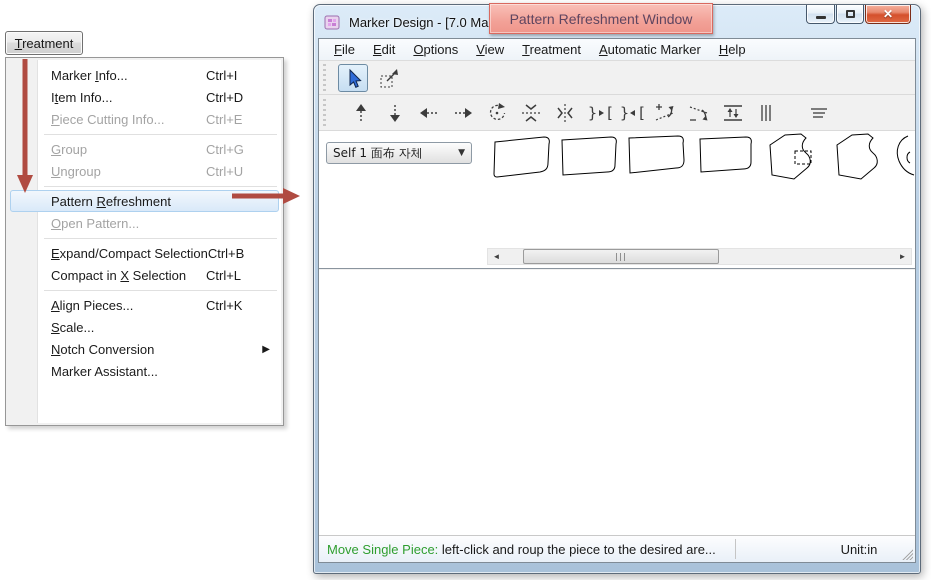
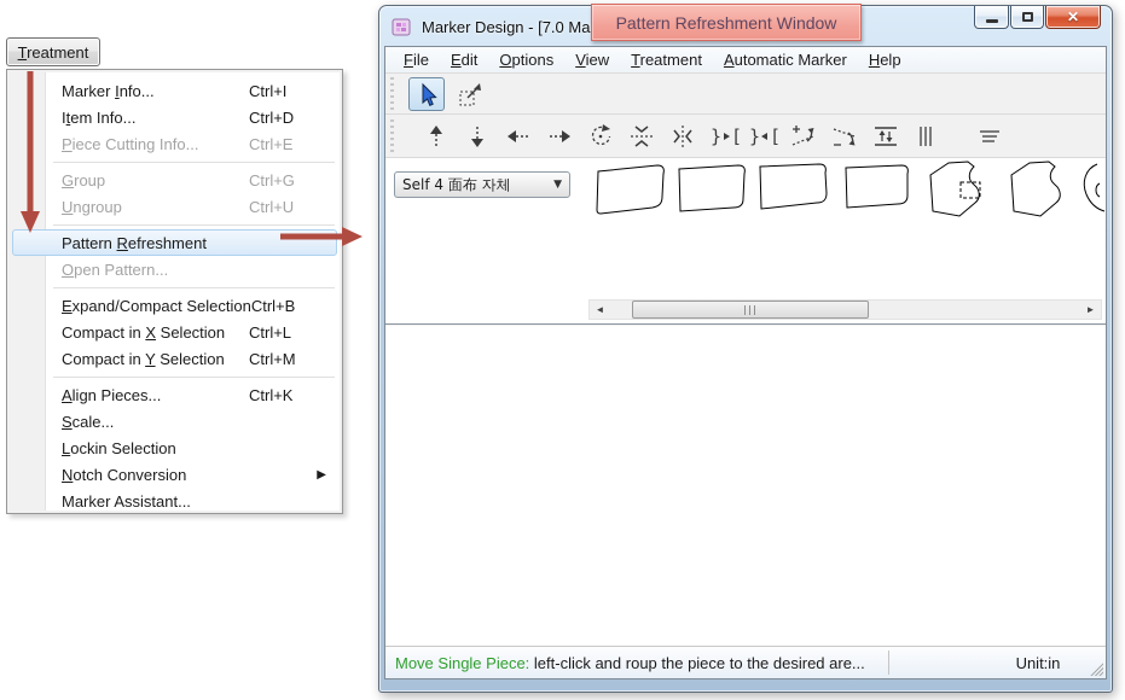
  Treatment
  Marker Info...
  Ctrl+I
  Item Info...
  Ctrl+D
  Piece Cutting Info...
  Ctrl+E
  Group
  Ctrl+G
  Ungroup
  Ctrl+U
  Pattern Refreshment
  Open Pattern...
  Expand/Compact Selection
  Ctrl+B
  Compact in X Selection
  Ctrl+L
+ Compact in Y Selection
+ Ctrl+M
  Align Pieces...
  Ctrl+K
  Scale...
+ Lockin Selection
  Notch Conversion
  ▶
  Marker Assistant...
  Pattern Refreshment Window
  Marker Design - [7.0 Ma
  ✕
  File
  Edit
  Options
  View
  Treatment
  Automatic Marker
  Help
  }
  [
  }
  [
- Self 1 面布 자체
+ Self 4 面布 자체
  ▼
  ◄
  ►
  Move Single Piece:
  left-click and roup the piece to the desired are...
  Unit:in
